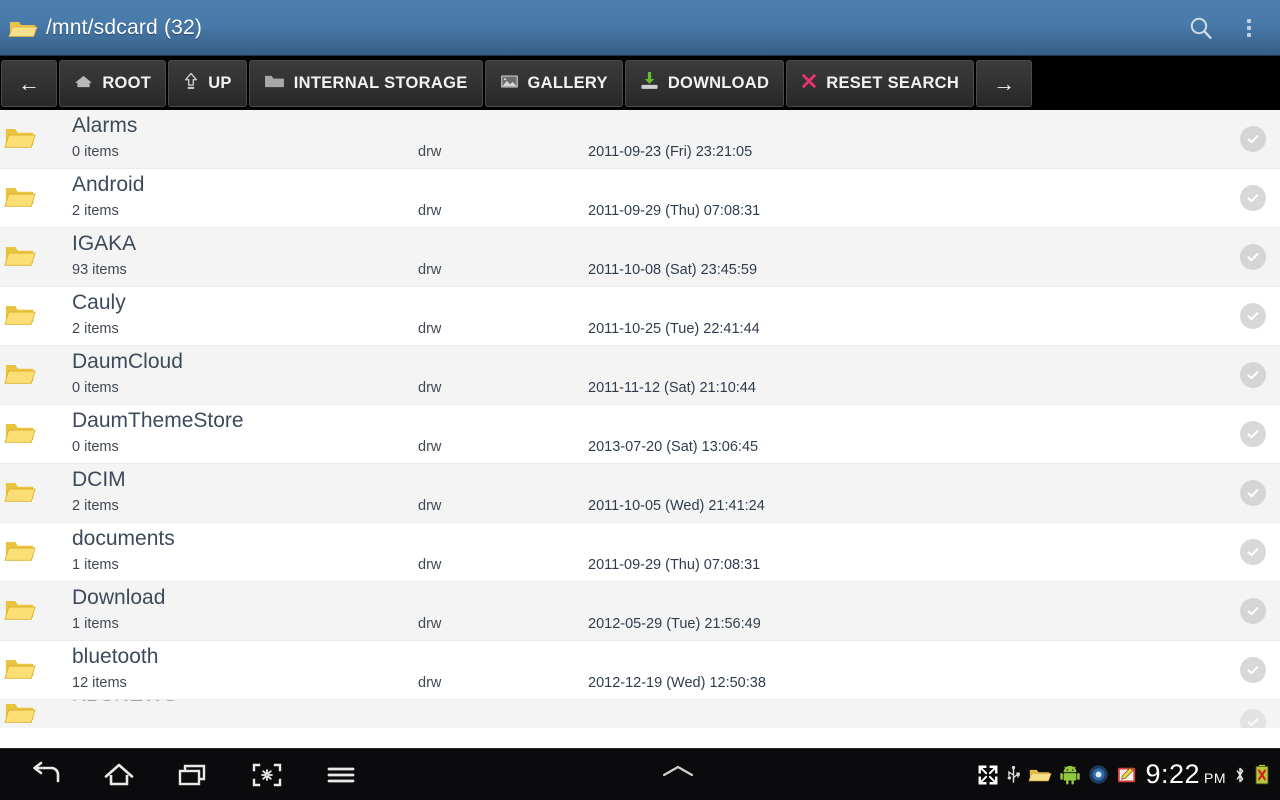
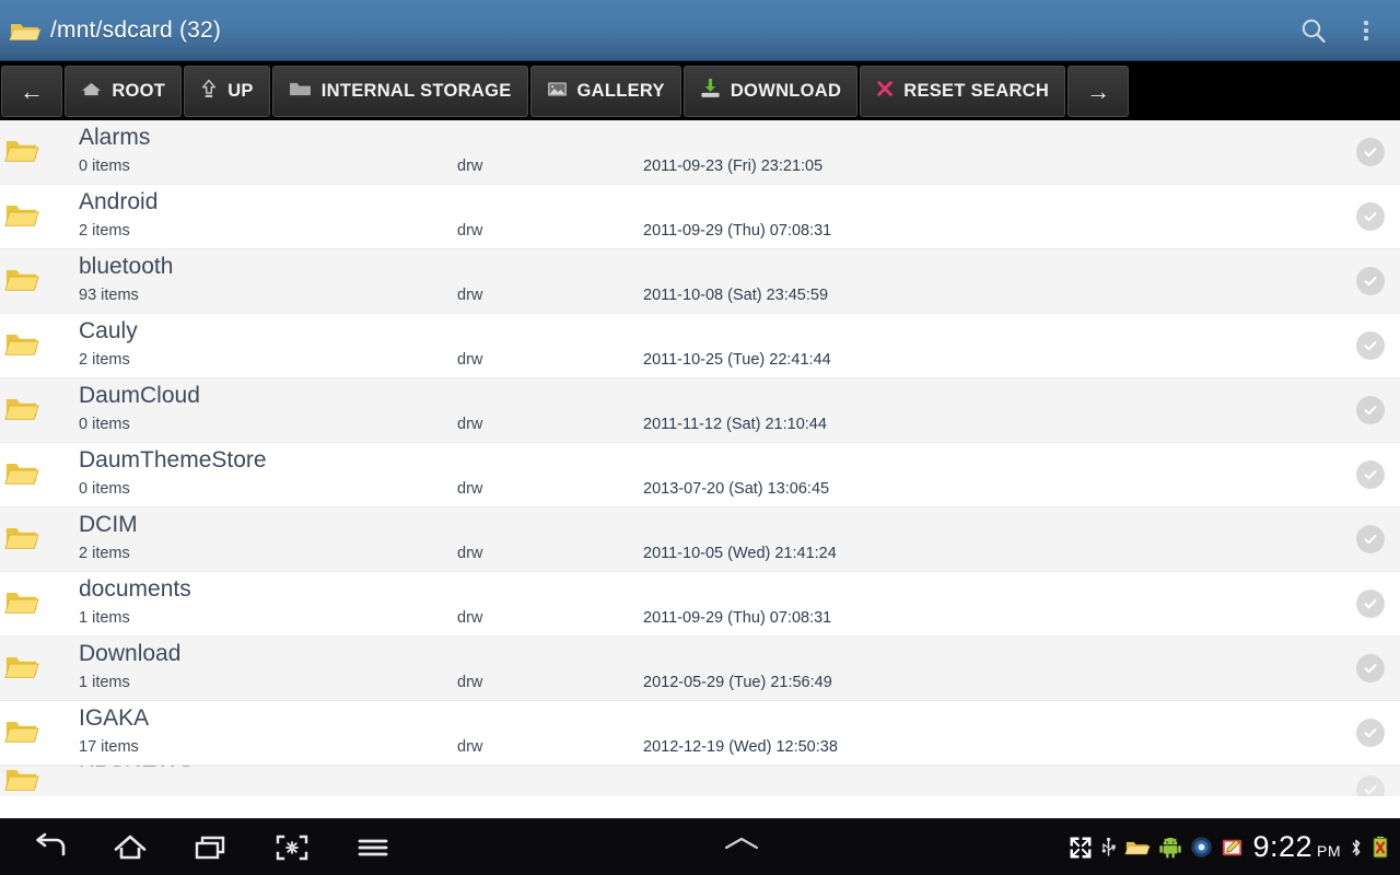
  /mnt/sdcard (32)
  ←
  ROOT
  UP
  INTERNAL STORAGE
  GALLERY
  DOWNLOAD
  RESET SEARCH
  →
  Alarms
  0 items
  drw
  2011-09-23 (Fri) 23:21:05
  Android
  2 items
  drw
  2011-09-29 (Thu) 07:08:31
- IGAKA
+ bluetooth
  93 items
  drw
  2011-10-08 (Sat) 23:45:59
  Cauly
  2 items
  drw
  2011-10-25 (Tue) 22:41:44
  DaumCloud
  0 items
  drw
  2011-11-12 (Sat) 21:10:44
  DaumThemeStore
  0 items
  drw
  2013-07-20 (Sat) 13:06:45
  DCIM
  2 items
  drw
  2011-10-05 (Wed) 21:41:24
  documents
  1 items
  drw
  2011-09-29 (Thu) 07:08:31
  Download
  1 items
  drw
  2012-05-29 (Tue) 21:56:49
- bluetooth
+ IGAKA
- 12 items
+ 17 items
  drw
  2012-12-19 (Wed) 12:50:38
  9:22
  PM
